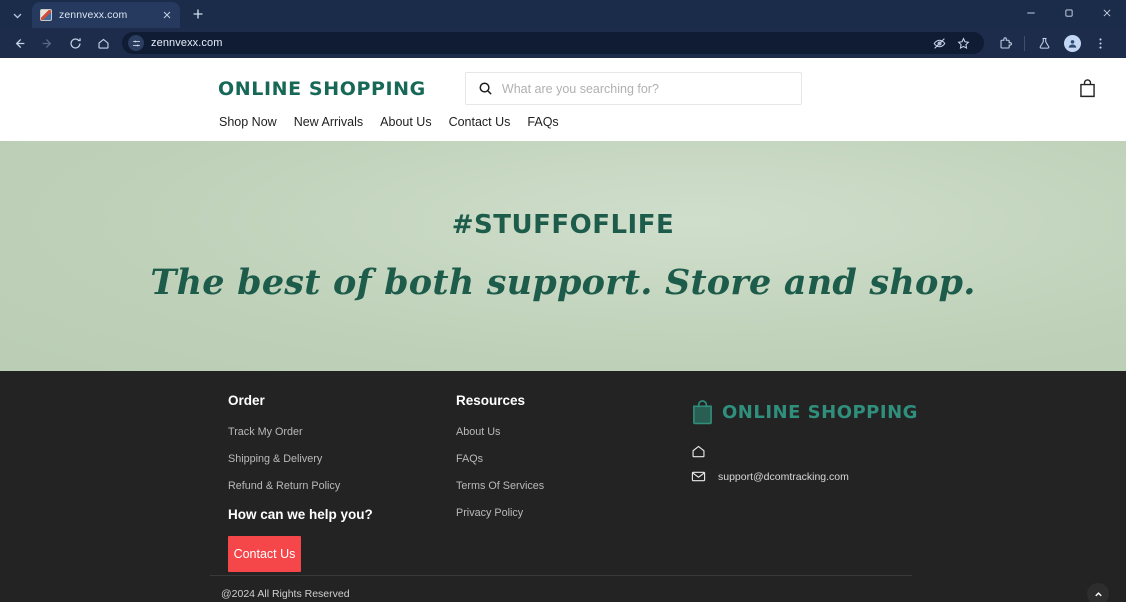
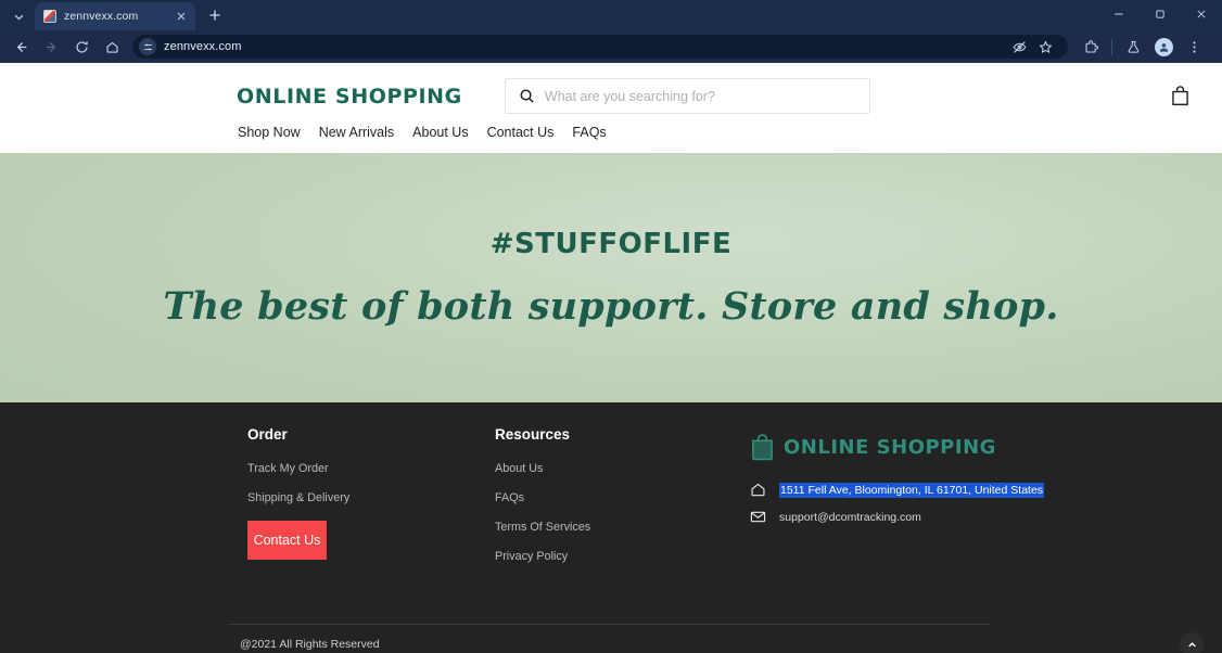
  zennvexx.com
  zennvexx.com
  ONLINE SHOPPING
  What are you searching for?
  Shop Now
  New Arrivals
  About Us
  Contact Us
  FAQs
  #STUFFOFLIFE
  The best of both support. Store and shop.
  Order
  Track My Order
  Shipping & Delivery
- Refund & Return Policy
- How can we help you?
  Contact Us
  Resources
  About Us
  FAQs
  Terms Of Services
  Privacy Policy
  ONLINE SHOPPING
+ 1511 Fell Ave, Bloomington, IL 61701, United States
  support@dcomtracking.com
- @2024 All Rights Reserved
+ @2021 All Rights Reserved
